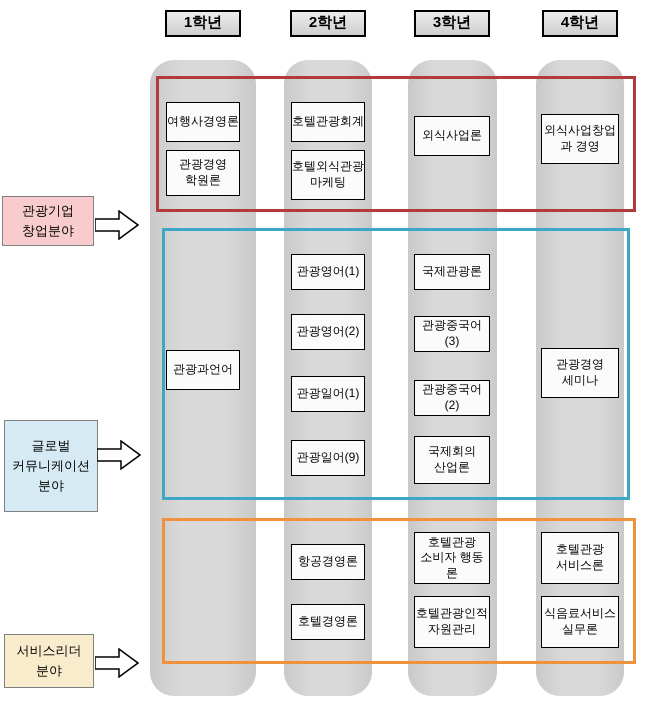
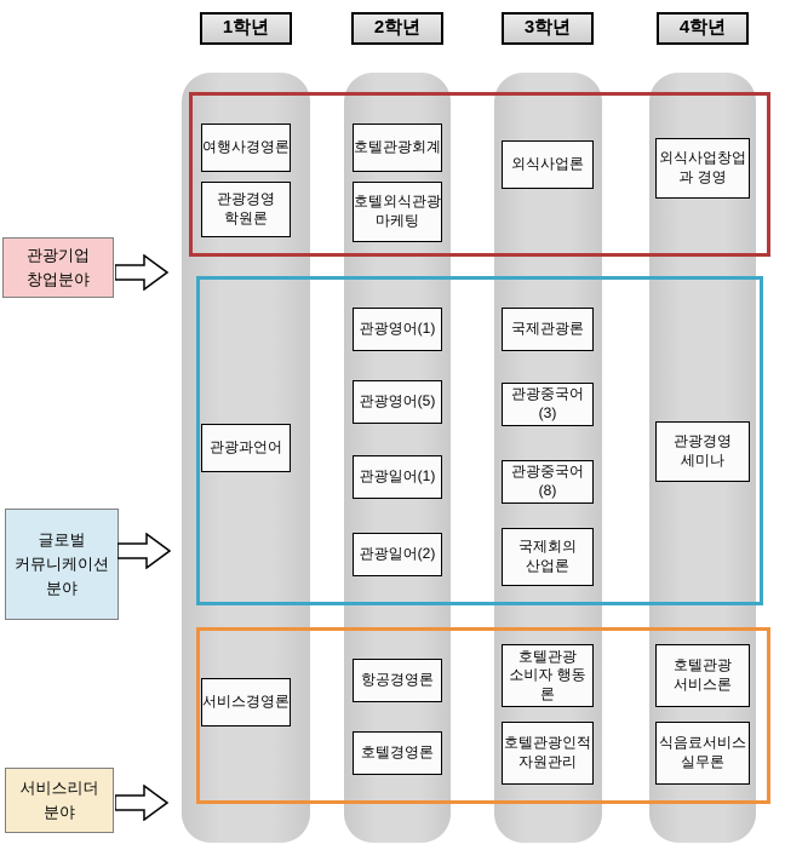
  1학년
  2학년
  3학년
  4학년
  관광기업
  창업분야
  글로벌
  커뮤니케이션
  분야
  서비스리더
  분야
  여행사경영론
  관광경영
  학원론
  호텔관광회계
  호텔외식관광
  마케팅
  외식사업론
  외식사업창업
  과 경영
  관광과언어
  관광영어(1)
- 관광영어(2)
+ 관광영어(5)
  관광일어(1)
- 관광일어(9)
+ 관광일어(2)
  국제관광론
  관광중국어(3)
- 관광중국어(2)
+ 관광중국어(8)
  국제회의
  산업론
  관광경영
  세미나
+ 서비스경영론
  항공경영론
  호텔경영론
  호텔관광
  소비자 행동론
  호텔관광인적
  자원관리
  호텔관광
  서비스론
  식음료서비스
  실무론
